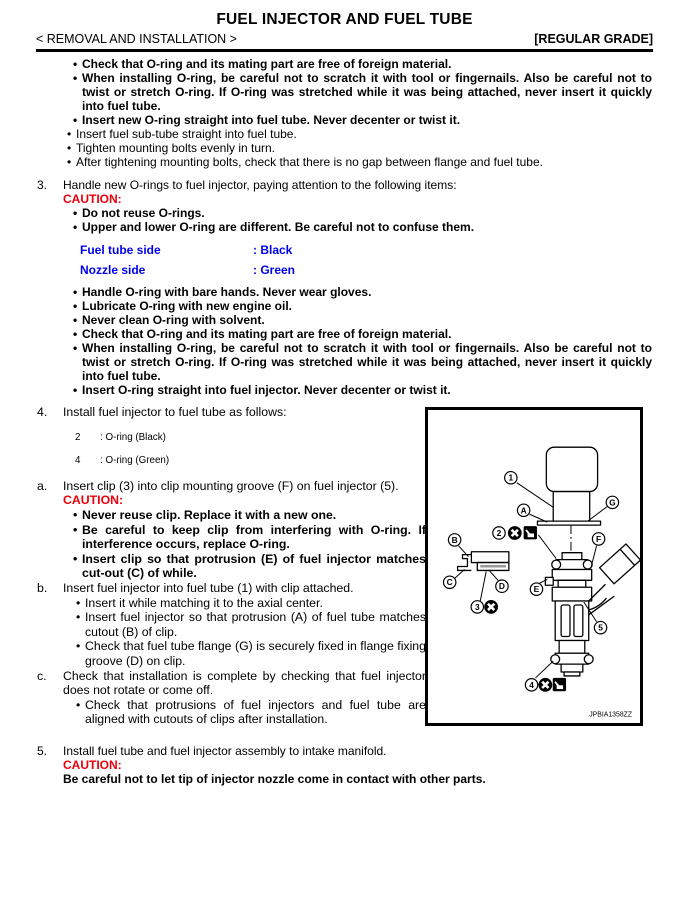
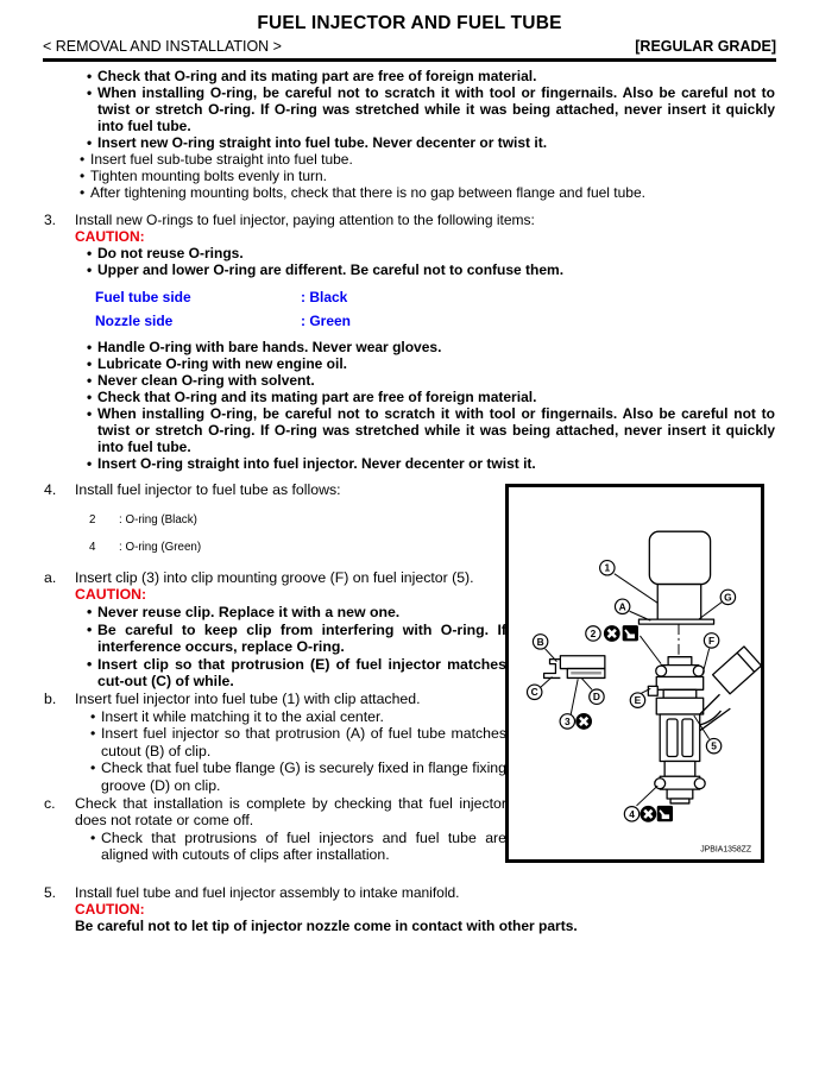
  FUEL INJECTOR AND FUEL TUBE
  < REMOVAL AND INSTALLATION >
  [REGULAR GRADE]
  Check that O-ring and its mating part are free of foreign material.
  When installing O-ring, be careful not to scratch it with tool or fingernails. Also be careful not to twist or stretch O-ring. If O-ring was stretched while it was being attached, never insert it quickly into fuel tube.
  Insert new O-ring straight into fuel tube. Never decenter or twist it.
  Insert fuel sub-tube straight into fuel tube.
  Tighten mounting bolts evenly in turn.
  After tightening mounting bolts, check that there is no gap between flange and fuel tube.
  3.
- Handle new O-rings to fuel injector, paying attention to the following items:
+ Install new O-rings to fuel injector, paying attention to the following items:
  CAUTION:
  Do not reuse O-rings.
  Upper and lower O-ring are different. Be careful not to confuse them.
  Fuel tube side : Black
  Nozzle side : Green
  Handle O-ring with bare hands. Never wear gloves.
  Lubricate O-ring with new engine oil.
  Never clean O-ring with solvent.
  Check that O-ring and its mating part are free of foreign material.
  When installing O-ring, be careful not to scratch it with tool or fingernails. Also be careful not to twist or stretch O-ring. If O-ring was stretched while it was being attached, never insert it quickly into fuel tube.
  Insert O-ring straight into fuel injector. Never decenter or twist it.
  4.
  Install fuel injector to fuel tube as follows:
  2 : O-ring (Black)
  4 : O-ring (Green)
  a.
  Insert clip (3) into clip mounting groove (F) on fuel injector (5).
  CAUTION:
  Never reuse clip. Replace it with a new one.
  Be careful to keep clip from interfering with O-ring. If interference occurs, replace O-ring.
  Insert clip so that protrusion (E) of fuel injector matches cut-out (C) of while.
  b.
  Insert fuel injector into fuel tube (1) with clip attached.
  Insert it while matching it to the axial center.
  Insert fuel injector so that protrusion (A) of fuel tube matches cutout (B) of clip.
  Check that fuel tube flange (G) is securely fixed in flange fixing groove (D) on clip.
  c.
  Check that installation is complete by checking that fuel injector does not rotate or come off.
  Check that protrusions of fuel injectors and fuel tube are aligned with cutouts of clips after installation.
  1
  A
  G
  2
  B
  F
  C
  D
  3
  E
  5
  4
  5.
  Install fuel tube and fuel injector assembly to intake manifold.
  CAUTION:
  Be careful not to let tip of injector nozzle come in contact with other parts.
